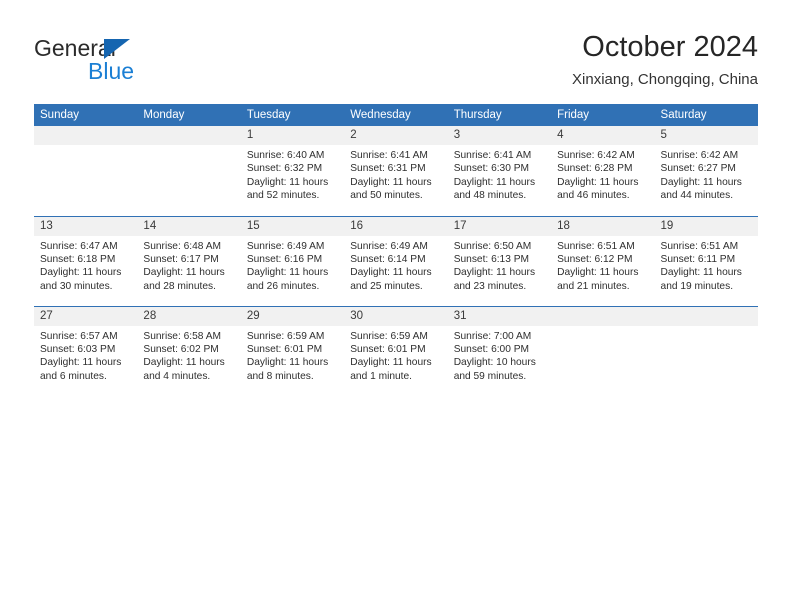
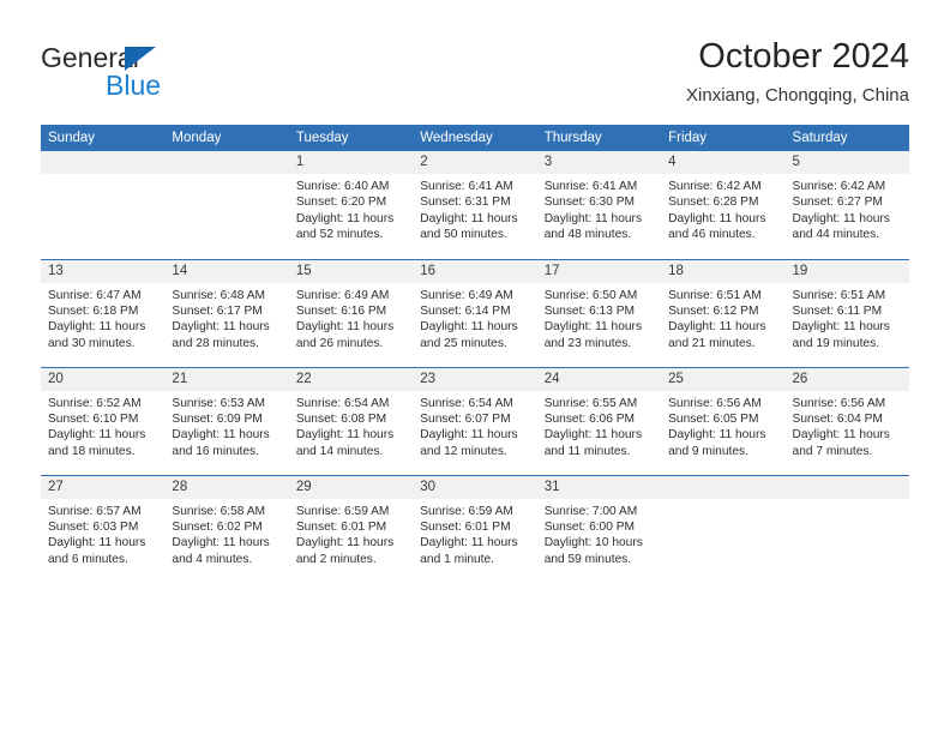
  General
  Blue
  October 2024
  Xinxiang, Chongqing, China
  Sunday	Monday	Tuesday	Wednesday	Thursday	Friday	Saturday
- 		1 Sunrise: 6:40 AM Sunset: 6:32 PM Daylight: 11 hours and 52 minutes.	2 Sunrise: 6:41 AM Sunset: 6:31 PM Daylight: 11 hours and 50 minutes.	3 Sunrise: 6:41 AM Sunset: 6:30 PM Daylight: 11 hours and 48 minutes.	4 Sunrise: 6:42 AM Sunset: 6:28 PM Daylight: 11 hours and 46 minutes.	5 Sunrise: 6:42 AM Sunset: 6:27 PM Daylight: 11 hours and 44 minutes.
+ 		1 Sunrise: 6:40 AM Sunset: 6:20 PM Daylight: 11 hours and 52 minutes.	2 Sunrise: 6:41 AM Sunset: 6:31 PM Daylight: 11 hours and 50 minutes.	3 Sunrise: 6:41 AM Sunset: 6:30 PM Daylight: 11 hours and 48 minutes.	4 Sunrise: 6:42 AM Sunset: 6:28 PM Daylight: 11 hours and 46 minutes.	5 Sunrise: 6:42 AM Sunset: 6:27 PM Daylight: 11 hours and 44 minutes.
  13 Sunrise: 6:47 AM Sunset: 6:18 PM Daylight: 11 hours and 30 minutes.	14 Sunrise: 6:48 AM Sunset: 6:17 PM Daylight: 11 hours and 28 minutes.	15 Sunrise: 6:49 AM Sunset: 6:16 PM Daylight: 11 hours and 26 minutes.	16 Sunrise: 6:49 AM Sunset: 6:14 PM Daylight: 11 hours and 25 minutes.	17 Sunrise: 6:50 AM Sunset: 6:13 PM Daylight: 11 hours and 23 minutes.	18 Sunrise: 6:51 AM Sunset: 6:12 PM Daylight: 11 hours and 21 minutes.	19 Sunrise: 6:51 AM Sunset: 6:11 PM Daylight: 11 hours and 19 minutes.
+ 20 Sunrise: 6:52 AM Sunset: 6:10 PM Daylight: 11 hours and 18 minutes.	21 Sunrise: 6:53 AM Sunset: 6:09 PM Daylight: 11 hours and 16 minutes.	22 Sunrise: 6:54 AM Sunset: 6:08 PM Daylight: 11 hours and 14 minutes.	23 Sunrise: 6:54 AM Sunset: 6:07 PM Daylight: 11 hours and 12 minutes.	24 Sunrise: 6:55 AM Sunset: 6:06 PM Daylight: 11 hours and 11 minutes.	25 Sunrise: 6:56 AM Sunset: 6:05 PM Daylight: 11 hours and 9 minutes.	26 Sunrise: 6:56 AM Sunset: 6:04 PM Daylight: 11 hours and 7 minutes.
- 27 Sunrise: 6:57 AM Sunset: 6:03 PM Daylight: 11 hours and 6 minutes.	28 Sunrise: 6:58 AM Sunset: 6:02 PM Daylight: 11 hours and 4 minutes.	29 Sunrise: 6:59 AM Sunset: 6:01 PM Daylight: 11 hours and 8 minutes.	30 Sunrise: 6:59 AM Sunset: 6:01 PM Daylight: 11 hours and 1 minute.	31 Sunrise: 7:00 AM Sunset: 6:00 PM Daylight: 10 hours and 59 minutes.
+ 27 Sunrise: 6:57 AM Sunset: 6:03 PM Daylight: 11 hours and 6 minutes.	28 Sunrise: 6:58 AM Sunset: 6:02 PM Daylight: 11 hours and 4 minutes.	29 Sunrise: 6:59 AM Sunset: 6:01 PM Daylight: 11 hours and 2 minutes.	30 Sunrise: 6:59 AM Sunset: 6:01 PM Daylight: 11 hours and 1 minute.	31 Sunrise: 7:00 AM Sunset: 6:00 PM Daylight: 10 hours and 59 minutes.
